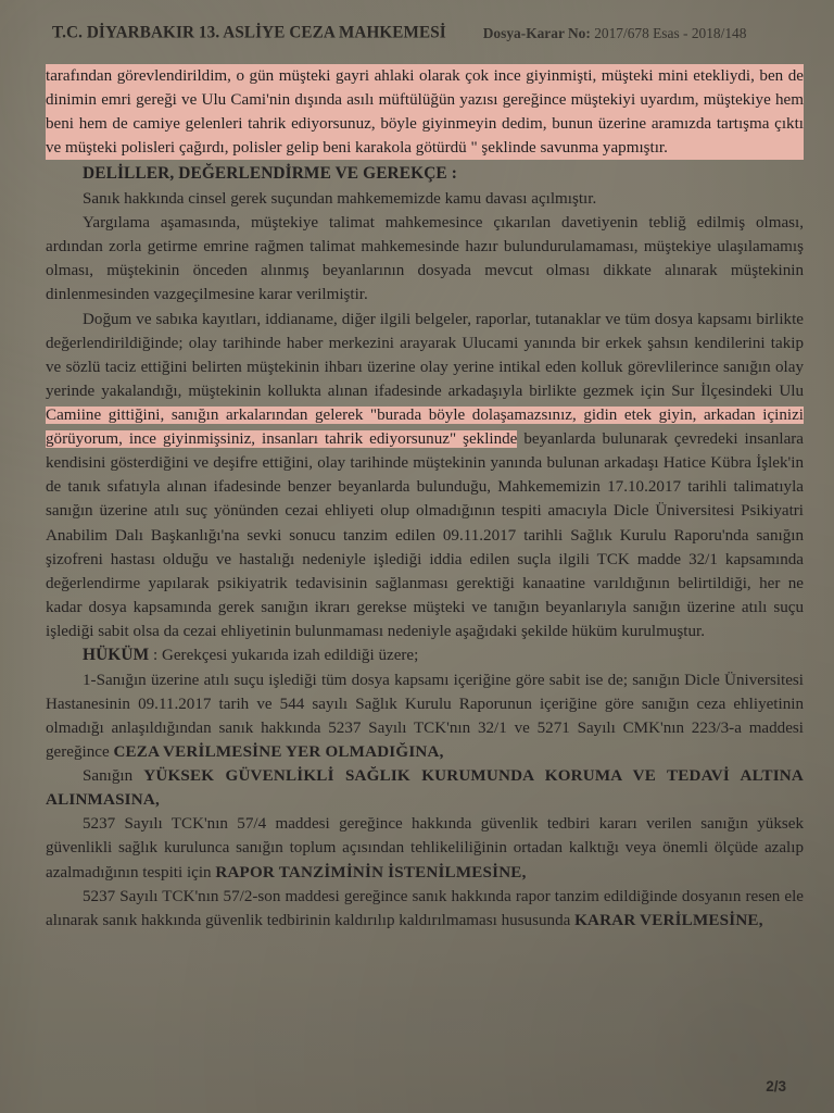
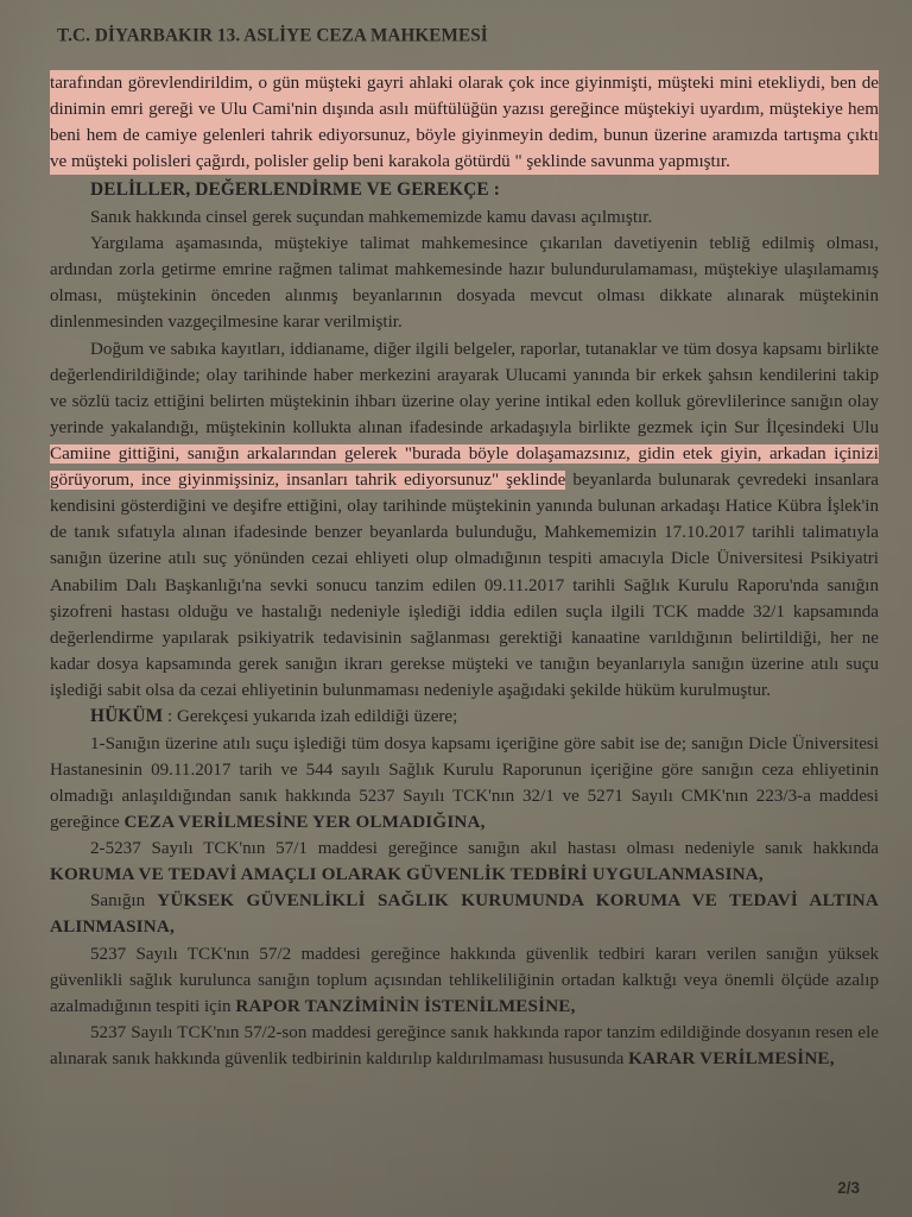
  T.C. DİYARBAKIR 13. ASLİYE CEZA MAHKEMESİ
- Dosya-Karar No: 2017/678 Esas - 2018/148
  tarafından görevlendirildim, o gün müşteki gayri ahlaki olarak çok ince giyinmişti, müşteki mini etekliydi, ben de dinimin emri gereği ve Ulu Cami'nin dışında asılı müftülüğün yazısı gereğince müştekiyi uyardım, müştekiye hem beni hem de camiye gelenleri tahrik ediyorsunuz, böyle giyinmeyin dedim, bunun üzerine aramızda tartışma çıktı ve müşteki polisleri çağırdı, polisler gelip beni karakola götürdü " şeklinde savunma yapmıştır.
  DELİLLER, DEĞERLENDİRME VE GEREKÇE :
  Sanık hakkında cinsel gerek suçundan mahkememizde kamu davası açılmıştır.
  Yargılama aşamasında, müştekiye talimat mahkemesince çıkarılan davetiyenin tebliğ edilmiş olması, ardından zorla getirme emrine rağmen talimat mahkemesinde hazır bulundurulamaması, müştekiye ulaşılamamış olması, müştekinin önceden alınmış beyanlarının dosyada mevcut olması dikkate alınarak müştekinin dinlenmesinden vazgeçilmesine karar verilmiştir.
  Doğum ve sabıka kayıtları, iddianame, diğer ilgili belgeler, raporlar, tutanaklar ve tüm dosya kapsamı birlikte değerlendirildiğinde; olay tarihinde haber merkezini arayarak Ulucami yanında bir erkek şahsın kendilerini takip ve sözlü taciz ettiğini belirten müştekinin ihbarı üzerine olay yerine intikal eden kolluk görevlilerince sanığın olay yerinde yakalandığı, müştekinin kollukta alınan ifadesinde arkadaşıyla birlikte gezmek için Sur İlçesindeki Ulu Camiine gittiğini, sanığın arkalarından gelerek "burada böyle dolaşamazsınız, gidin etek giyin, arkadan içinizi görüyorum, ince giyinmişsiniz, insanları tahrik ediyorsunuz" şeklinde beyanlarda bulunarak çevredeki insanlara kendisini gösterdiğini ve deşifre ettiğini, olay tarihinde müştekinin yanında bulunan arkadaşı Hatice Kübra İşlek'in de tanık sıfatıyla alınan ifadesinde benzer beyanlarda bulunduğu, Mahkememizin 17.10.2017 tarihli talimatıyla sanığın üzerine atılı suç yönünden cezai ehliyeti olup olmadığının tespiti amacıyla Dicle Üniversitesi Psikiyatri Anabilim Dalı Başkanlığı'na sevki sonucu tanzim edilen 09.11.2017 tarihli Sağlık Kurulu Raporu'nda sanığın şizofreni hastası olduğu ve hastalığı nedeniyle işlediği iddia edilen suçla ilgili TCK madde 32/1 kapsamında değerlendirme yapılarak psikiyatrik tedavisinin sağlanması gerektiği kanaatine varıldığının belirtildiği, her ne kadar dosya kapsamında gerek sanığın ikrarı gerekse müşteki ve tanığın beyanlarıyla sanığın üzerine atılı suçu işlediği sabit olsa da cezai ehliyetinin bulunmaması nedeniyle aşağıdaki şekilde hüküm kurulmuştur.
  HÜKÜM : Gerekçesi yukarıda izah edildiği üzere;
  1-Sanığın üzerine atılı suçu işlediği tüm dosya kapsamı içeriğine göre sabit ise de; sanığın Dicle Üniversitesi Hastanesinin 09.11.2017 tarih ve 544 sayılı Sağlık Kurulu Raporunun içeriğine göre sanığın ceza ehliyetinin olmadığı anlaşıldığından sanık hakkında 5237 Sayılı TCK'nın 32/1 ve 5271 Sayılı CMK'nın 223/3-a maddesi gereğince CEZA VERİLMESİNE YER OLMADIĞINA,
+ 2-5237 Sayılı TCK'nın 57/1 maddesi gereğince sanığın akıl hastası olması nedeniyle sanık hakkında KORUMA VE TEDAVİ AMAÇLI OLARAK GÜVENLİK TEDBİRİ UYGULANMASINA,
  Sanığın YÜKSEK GÜVENLİKLİ SAĞLIK KURUMUNDA KORUMA VE TEDAVİ ALTINA ALINMASINA,
- 5237 Sayılı TCK'nın 57/4 maddesi gereğince hakkında güvenlik tedbiri kararı verilen sanığın yüksek güvenlikli sağlık kurulunca sanığın toplum açısından tehlikeliliğinin ortadan kalktığı veya önemli ölçüde azalıp azalmadığının tespiti için RAPOR TANZİMİNİN İSTENİLMESİNE,
+ 5237 Sayılı TCK'nın 57/2 maddesi gereğince hakkında güvenlik tedbiri kararı verilen sanığın yüksek güvenlikli sağlık kurulunca sanığın toplum açısından tehlikeliliğinin ortadan kalktığı veya önemli ölçüde azalıp azalmadığının tespiti için RAPOR TANZİMİNİN İSTENİLMESİNE,
  5237 Sayılı TCK'nın 57/2-son maddesi gereğince sanık hakkında rapor tanzim edildiğinde dosyanın resen ele alınarak sanık hakkında güvenlik tedbirinin kaldırılıp kaldırılmaması hususunda KARAR VERİLMESİNE,
  2/3
